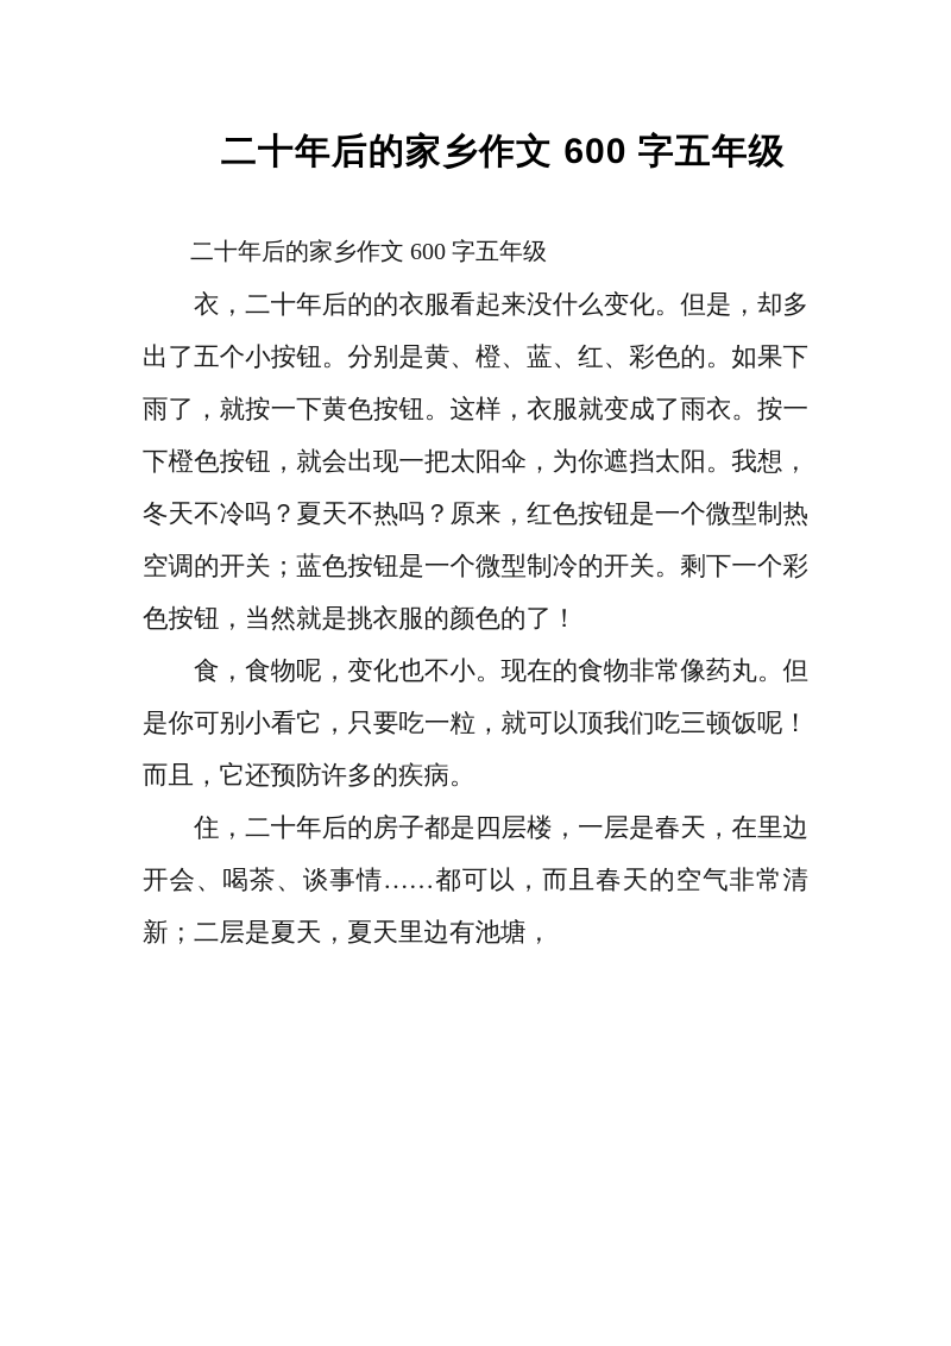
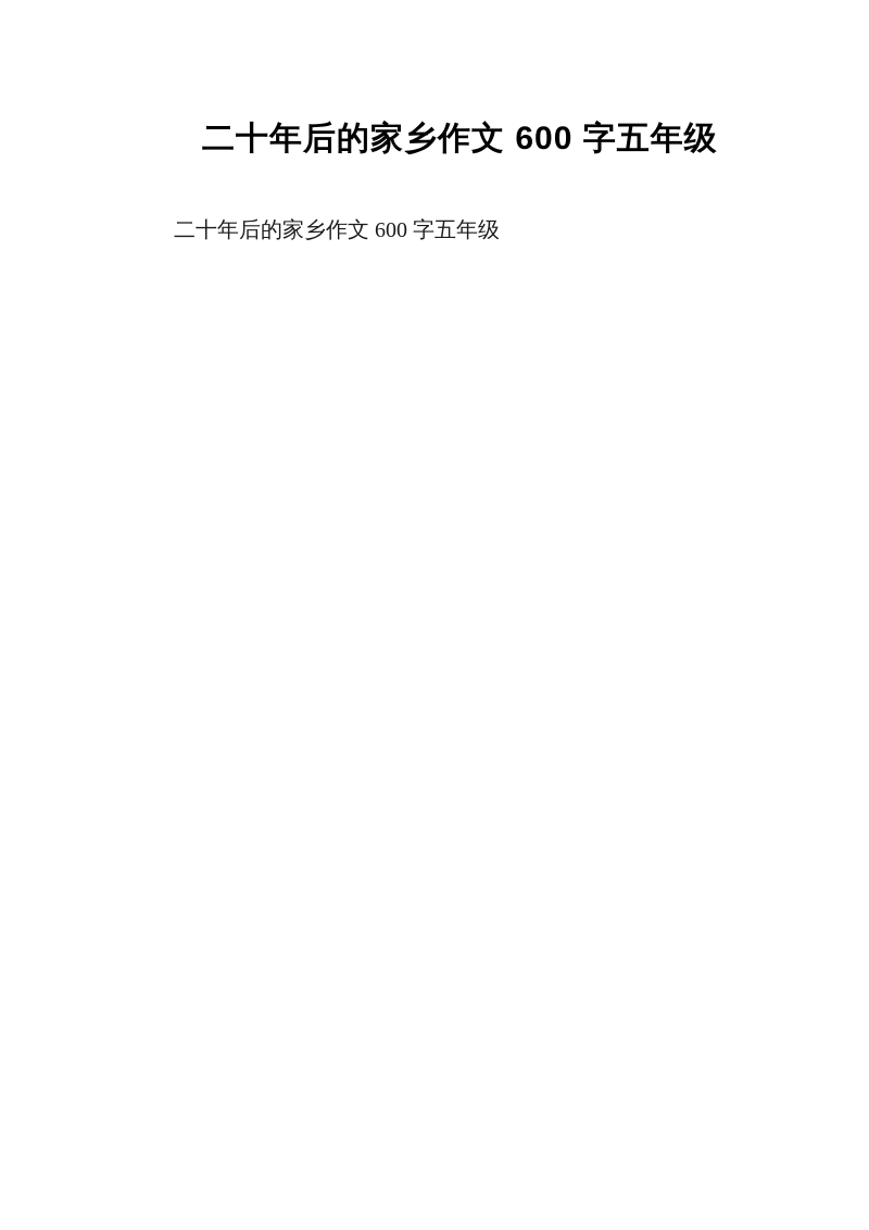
  二十年后的家乡作文 600 字五年级
  二十年后的家乡作文 600 字五年级
- 衣，二十年后的的衣服看起来没什么变化。但是，却多出了五个小按钮。分别是黄、橙、蓝、红、彩色的。如果下雨了，就按一下黄色按钮。这样，衣服就变成了雨衣。按一下橙色按钮，就会出现一把太阳伞，为你遮挡太阳。我想，冬天不冷吗？夏天不热吗？原来，红色按钮是一个微型制热空调的开关；蓝色按钮是一个微型制冷的开关。剩下一个彩色按钮，当然就是挑衣服的颜色的了！
- 食，食物呢，变化也不小。现在的食物非常像药丸。但是你可别小看它，只要吃一粒，就可以顶我们吃三顿饭呢！而且，它还预防许多的疾病。
- 住，二十年后的房子都是四层楼，一层是春天，在里边开会、喝茶、谈事情……都可以，而且春天的空气非常清新；二层是夏天，夏天里边有池塘，
